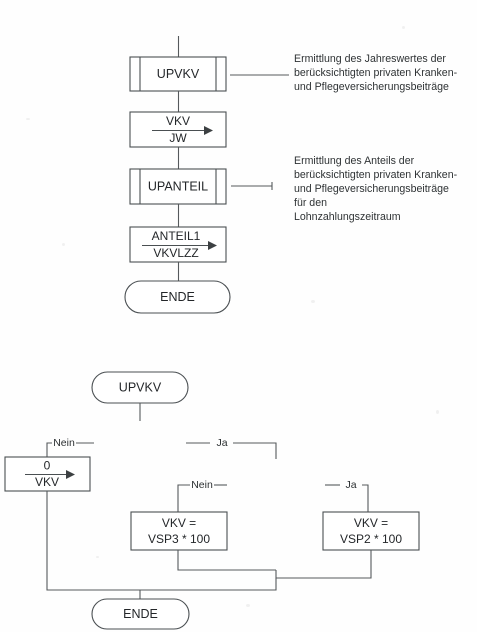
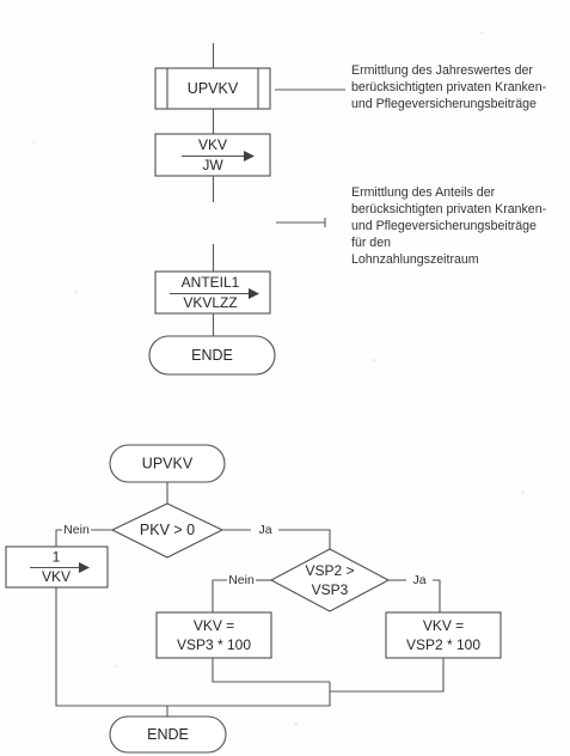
  UPVKV
  VKV
  JW
- UPANTEIL
  ANTEIL1
  VKVLZZ
  ENDE
  Ermittlung des Jahreswertes der
  berücksichtigten privaten Kranken-
  und Pflegeversicherungsbeiträge
  Ermittlung des Anteils der
  berücksichtigten privaten Kranken-
  und Pflegeversicherungsbeiträge
  für den
  Lohnzahlungszeitraum
  UPVKV
+ PKV > 0
  Nein
  Ja
- 0
+ 1
  VKV
+ VSP2 >
+ VSP3
  Nein
  Ja
  VKV =
  VSP3 * 100
  VKV =
  VSP2 * 100
  ENDE
